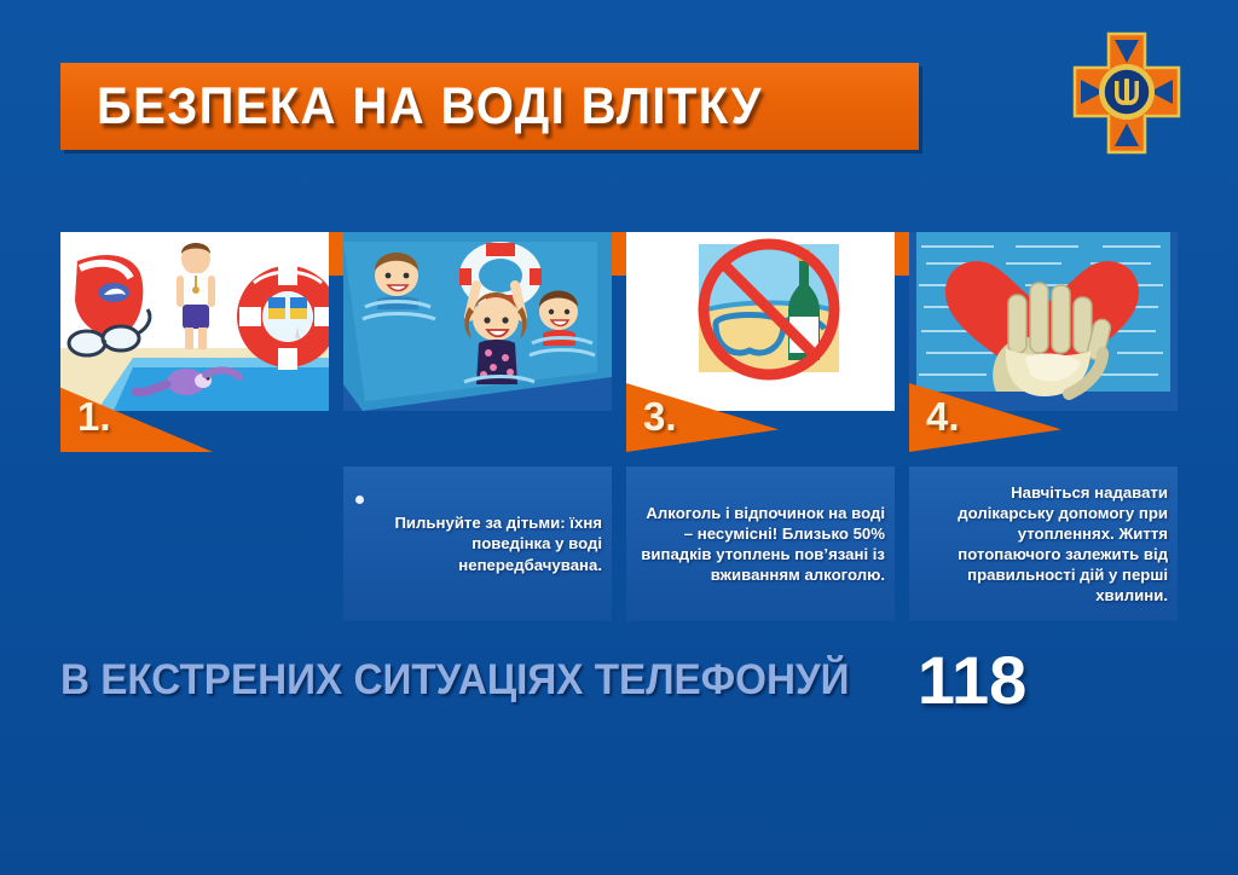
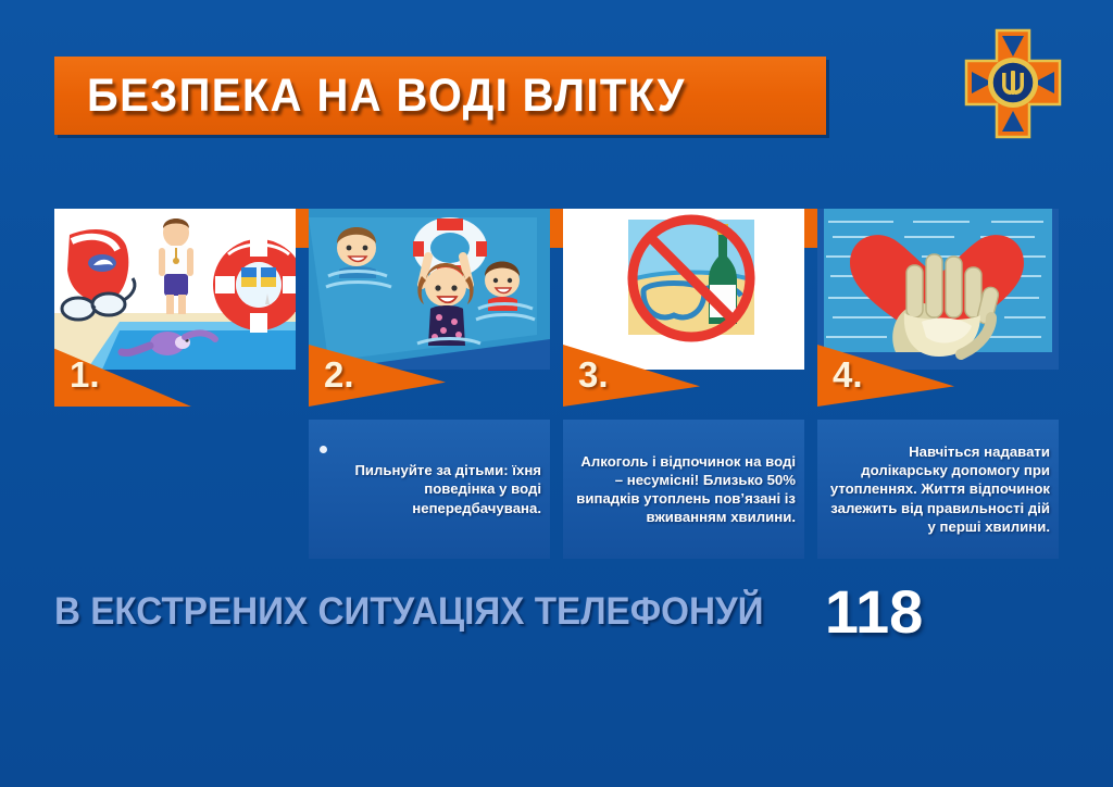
  БЕЗПЕКА НА ВОДІ ВЛІТКУ
  1.
+ 2.
  Пильнуйте за дітьми: їхня поведінка у воді непередбачувана.
  3.
- Алкоголь і відпочинок на воді – несумісні! Близько 50% випадків утоплень пов’язані із вживанням алкоголю.
+ Алкоголь і відпочинок на воді – несумісні! Близько 50% випадків утоплень пов’язані із вживанням хвилини.
  4.
- Навчіться надавати долікарську допомогу при утопленнях. Життя потопаючого залежить від правильності дій у перші хвилини.
+ Навчіться надавати долікарську допомогу при утопленнях. Життя відпочинок залежить від правильності дій у перші хвилини.
  В ЕКСТРЕНИХ СИТУАЦІЯХ ТЕЛЕФОНУЙ
  118
